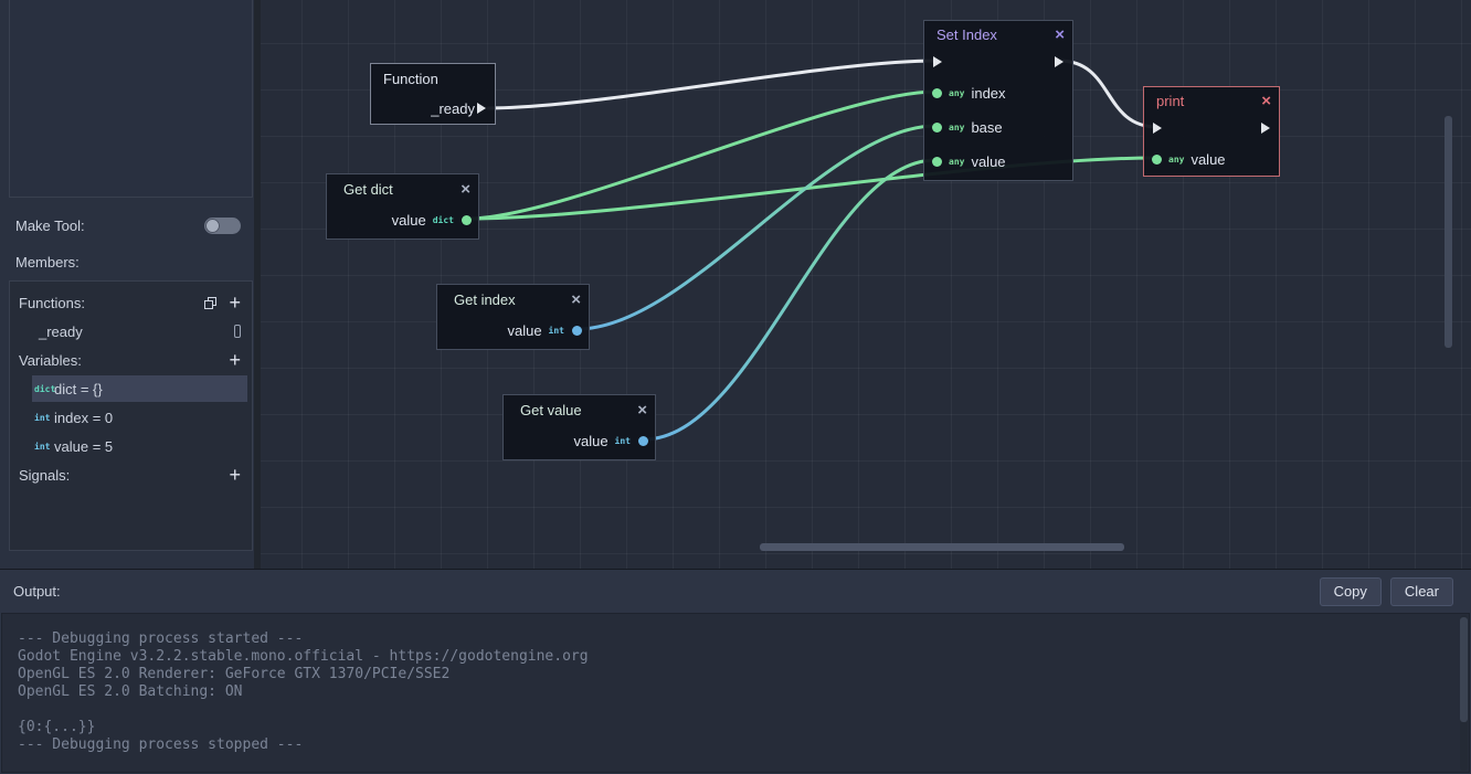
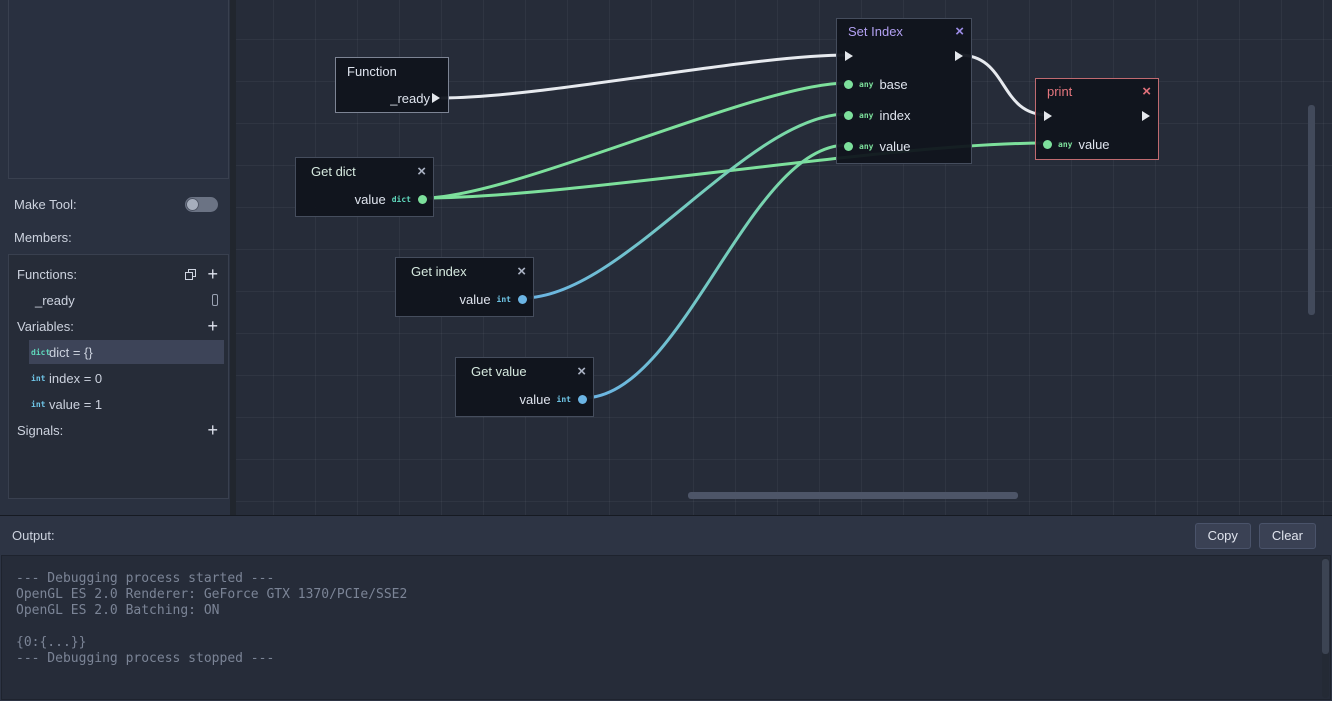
  Make Tool:
  Members:
  Functions:
  +
  _ready
  Variables:
  +
  dict
  dict = {}
  int
  index = 0
  int
- value = 5
+ value = 1
  Signals:
  +
  Function
  _ready
  Set Index
  ×
  any
- index
+ base
  any
- base
+ index
  any
  value
  print
  ×
  any
  value
  Get dict
  ×
  value
  dict
  Get index
  ×
  value
  int
  Get value
  ×
  value
  int
  Output:
  Copy
  Clear
  --- Debugging process started ---
- Godot Engine v3.2.2.stable.mono.official - https://godotengine.org
  OpenGL ES 2.0 Renderer: GeForce GTX 1370/PCIe/SSE2
  OpenGL ES 2.0 Batching: ON
  {0:{...}}
  --- Debugging process stopped ---
